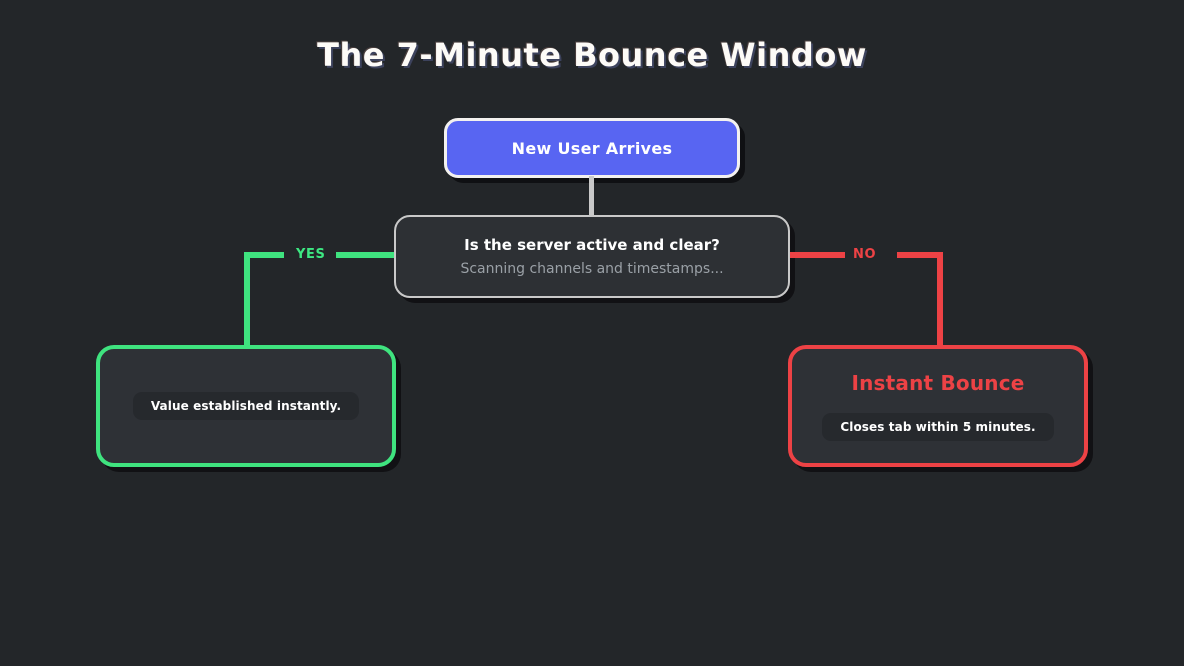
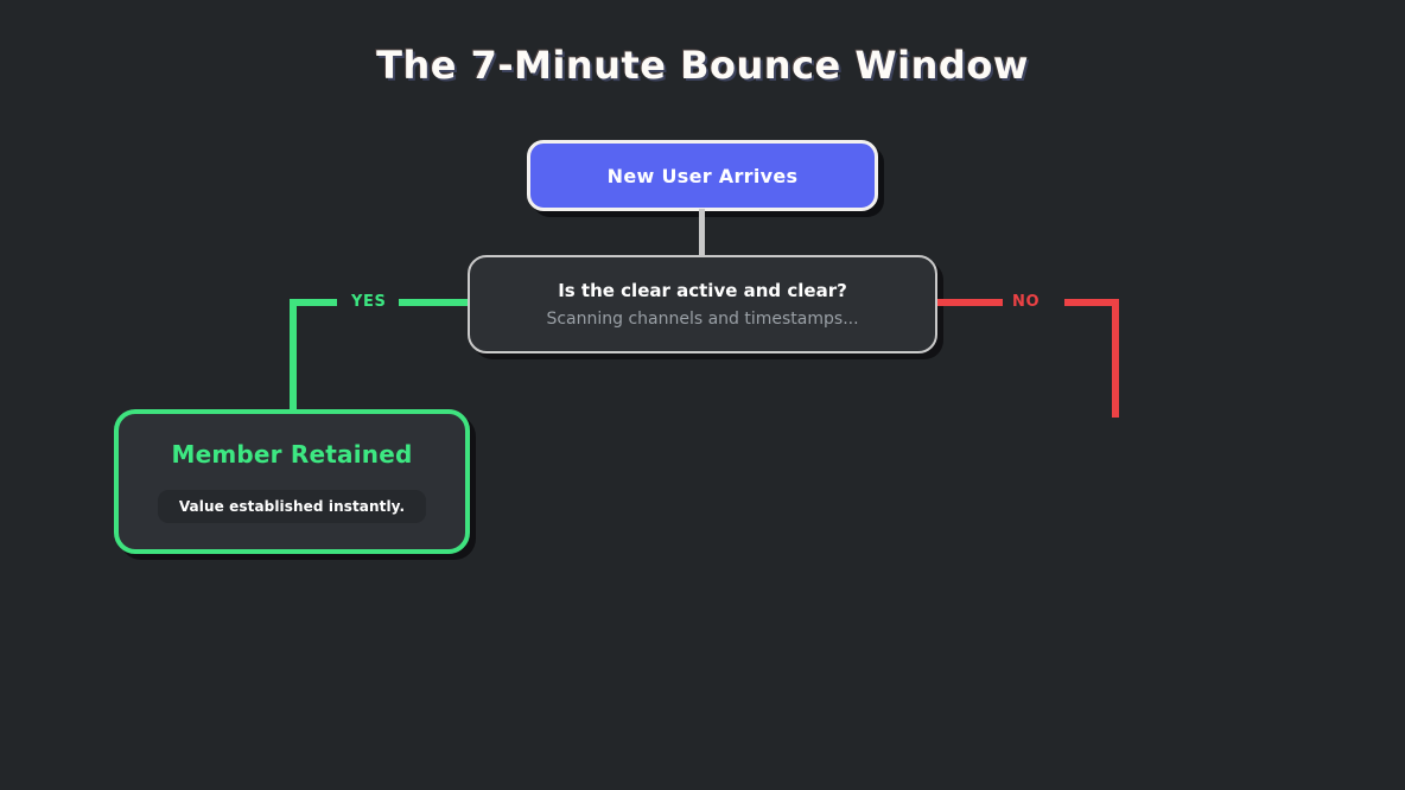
  The 7-Minute Bounce Window
  New User Arrives
- Is the server active and clear?
+ Is the clear active and clear?
  Scanning channels and timestamps...
  YES
  NO
+ Member Retained
  Value established instantly.
- Instant Bounce
- Closes tab within 5 minutes.
